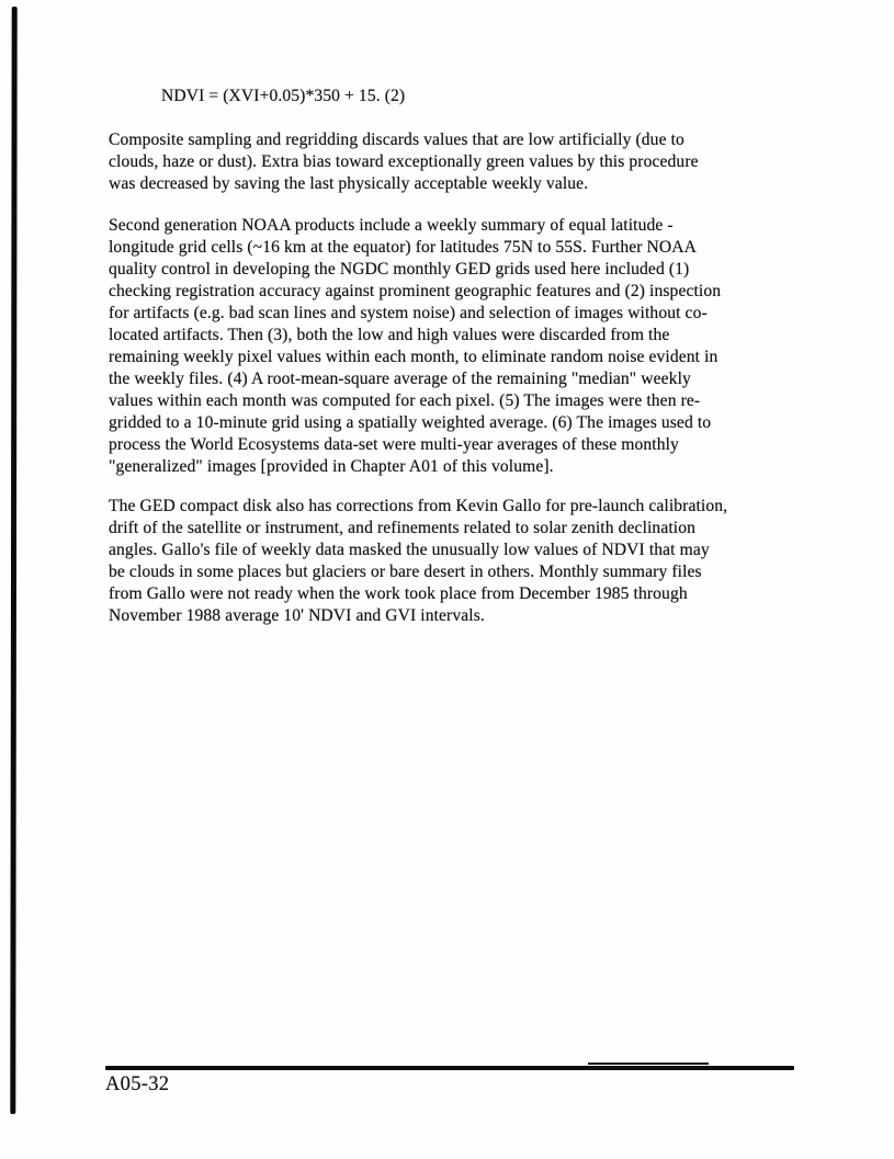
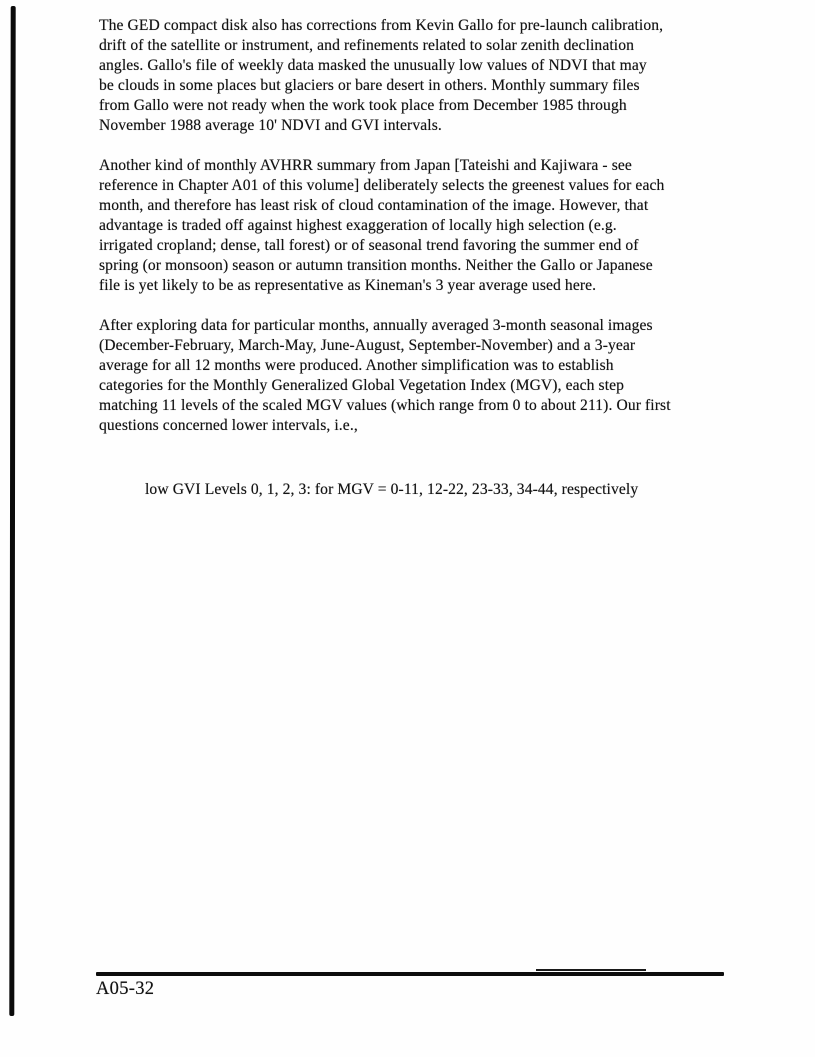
- NDVI = (XVI+0.05)*350 + 15. (2)
- Composite sampling and regridding discards values that are low artificially (due to
- clouds, haze or dust). Extra bias toward exceptionally green values by this procedure
- was decreased by saving the last physically acceptable weekly value.
- Second generation NOAA products include a weekly summary of equal latitude -
- longitude grid cells (~16 km at the equator) for latitudes 75N to 55S. Further NOAA
- quality control in developing the NGDC monthly GED grids used here included (1)
- checking registration accuracy against prominent geographic features and (2) inspection
- for artifacts (e.g. bad scan lines and system noise) and selection of images without co-
- located artifacts. Then (3), both the low and high values were discarded from the
- remaining weekly pixel values within each month, to eliminate random noise evident in
- the weekly files. (4) A root-mean-square average of the remaining "median" weekly
- values within each month was computed for each pixel. (5) The images were then re-
- gridded to a 10-minute grid using a spatially weighted average. (6) The images used to
- process the World Ecosystems data-set were multi-year averages of these monthly
- "generalized" images [provided in Chapter A01 of this volume].
  The GED compact disk also has corrections from Kevin Gallo for pre-launch calibration,
  drift of the satellite or instrument, and refinements related to solar zenith declination
  angles. Gallo's file of weekly data masked the unusually low values of NDVI that may
  be clouds in some places but glaciers or bare desert in others. Monthly summary files
  from Gallo were not ready when the work took place from December 1985 through
  November 1988 average 10' NDVI and GVI intervals.
+ Another kind of monthly AVHRR summary from Japan [Tateishi and Kajiwara - see
+ reference in Chapter A01 of this volume] deliberately selects the greenest values for each
+ month, and therefore has least risk of cloud contamination of the image. However, that
+ advantage is traded off against highest exaggeration of locally high selection (e.g.
+ irrigated cropland; dense, tall forest) or of seasonal trend favoring the summer end of
+ spring (or monsoon) season or autumn transition months. Neither the Gallo or Japanese
+ file is yet likely to be as representative as Kineman's 3 year average used here.
+ After exploring data for particular months, annually averaged 3-month seasonal images
+ (December-February, March-May, June-August, September-November) and a 3-year
+ average for all 12 months were produced. Another simplification was to establish
+ categories for the Monthly Generalized Global Vegetation Index (MGV), each step
+ matching 11 levels of the scaled MGV values (which range from 0 to about 211). Our first
+ questions concerned lower intervals, i.e.,
+ low GVI Levels 0, 1, 2, 3: for MGV = 0-11, 12-22, 23-33, 34-44, respectively
  A05-32
